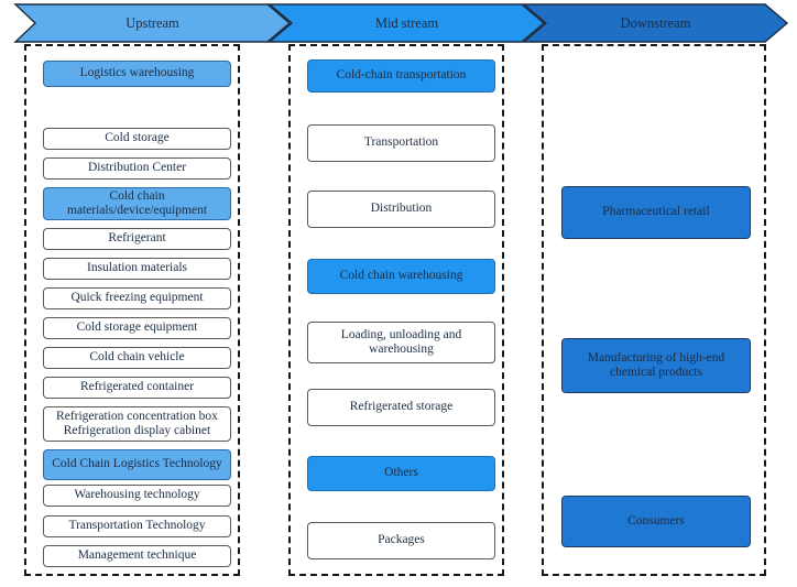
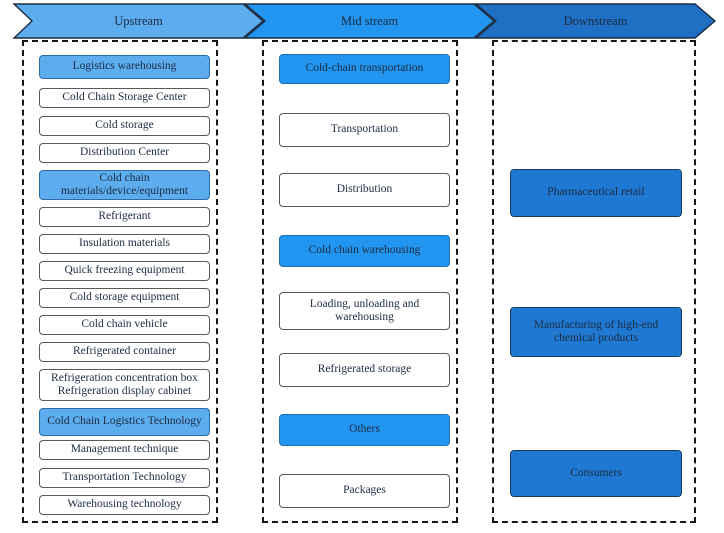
  Upstream
  Mid stream
  Downstream
  Logistics warehousing
+ Cold Chain Storage Center
  Cold storage
  Distribution Center
  Cold chain materials/device/equipment
  Refrigerant
  Insulation materials
  Quick freezing equipment
  Cold storage equipment
  Cold chain vehicle
  Refrigerated container
  Refrigeration concentration box Refrigeration display cabinet
  Cold Chain Logistics Technology
- Warehousing technology
+ Management technique
  Transportation Technology
- Management technique
+ Warehousing technology
  Cold-chain transportation
  Transportation
  Distribution
  Cold chain warehousing
  Loading, unloading and warehousing
  Refrigerated storage
  Others
  Packages
  Pharmaceutical retail
  Manufacturing of high-end chemical products
  Consumers
